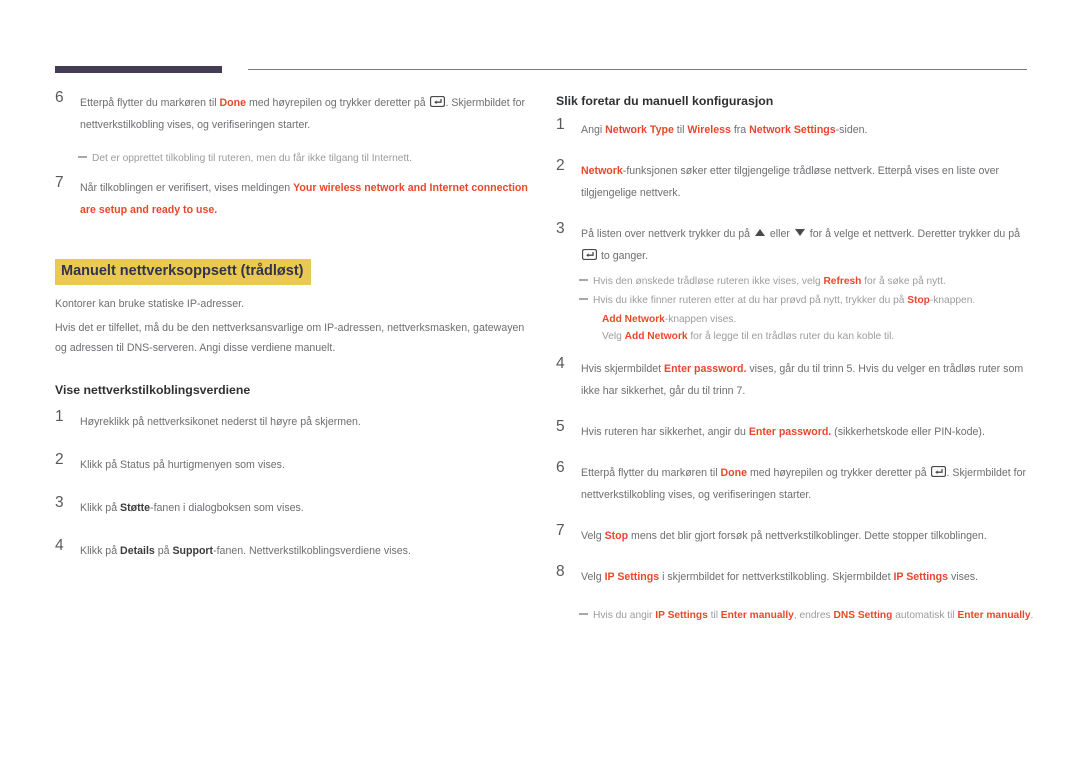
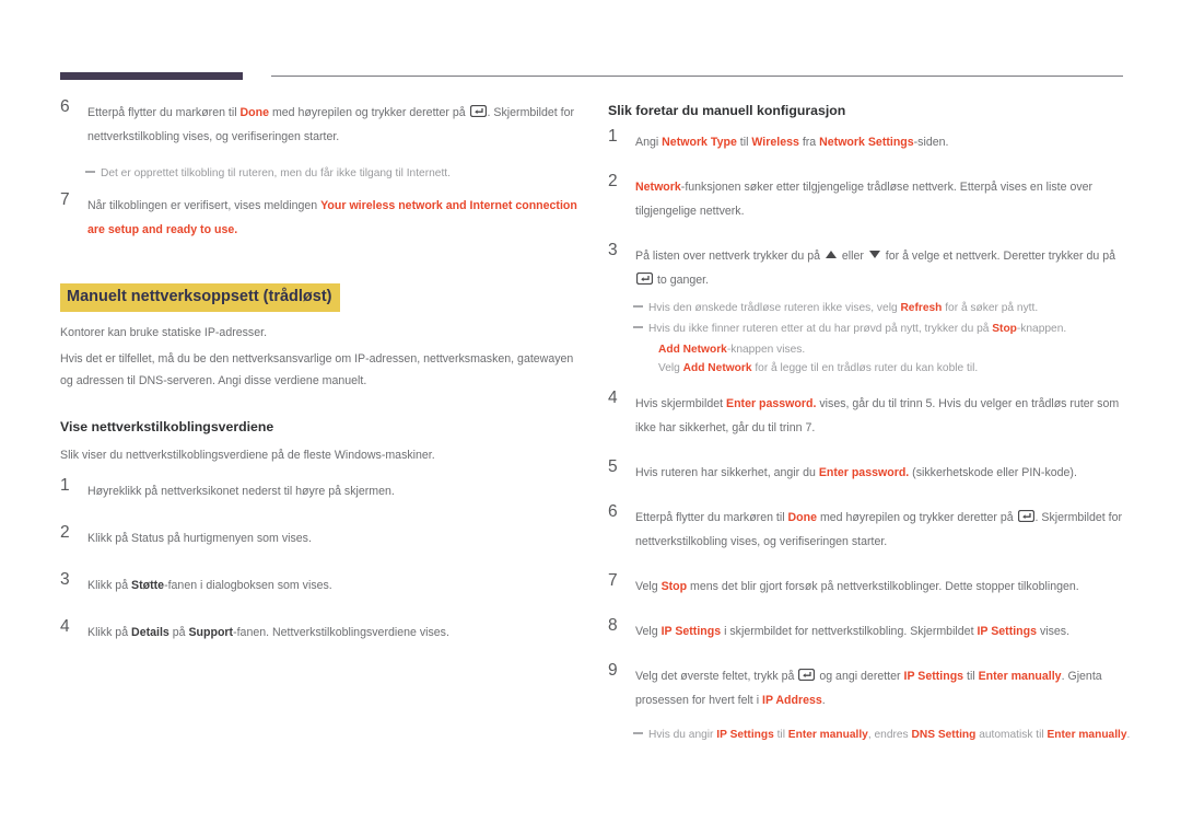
  6
  Etterpå flytter du markøren til Done med høyrepilen og trykker deretter på . Skjermbildet for nettverkstilkobling vises, og verifiseringen starter.
  Det er opprettet tilkobling til ruteren, men du får ikke tilgang til Internett.
  7
  Når tilkoblingen er verifisert, vises meldingen Your wireless network and Internet connection are setup and ready to use.
  Manuelt nettverksoppsett (trådløst)
  Kontorer kan bruke statiske IP-adresser.
  Hvis det er tilfellet, må du be den nettverksansvarlige om IP-adressen, nettverksmasken, gatewayen og adressen til DNS-serveren. Angi disse verdiene manuelt.
  Vise nettverkstilkoblingsverdiene
+ Slik viser du nettverkstilkoblingsverdiene på de fleste Windows-maskiner.
  1
  Høyreklikk på nettverksikonet nederst til høyre på skjermen.
  2
  Klikk på Status på hurtigmenyen som vises.
  3
  Klikk på Støtte-fanen i dialogboksen som vises.
  4
  Klikk på Details på Support-fanen. Nettverkstilkoblingsverdiene vises.
  Slik foretar du manuell konfigurasjon
  1
  Angi Network Type til Wireless fra Network Settings-siden.
  2
  Network-funksjonen søker etter tilgjengelige trådløse nettverk. Etterpå vises en liste over tilgjengelige nettverk.
  3
  På listen over nettverk trykker du på eller for å velge et nettverk. Deretter trykker du på to ganger.
- Hvis den ønskede trådløse ruteren ikke vises, velg Refresh for å søke på nytt.
+ Hvis den ønskede trådløse ruteren ikke vises, velg Refresh for å søker på nytt.
  Hvis du ikke finner ruteren etter at du har prøvd på nytt, trykker du på Stop-knappen.
  Add Network-knappen vises.
  Velg Add Network for å legge til en trådløs ruter du kan koble til.
  4
  Hvis skjermbildet Enter password. vises, går du til trinn 5. Hvis du velger en trådløs ruter som ikke har sikkerhet, går du til trinn 7.
  5
  Hvis ruteren har sikkerhet, angir du Enter password. (sikkerhetskode eller PIN-kode).
  6
  Etterpå flytter du markøren til Done med høyrepilen og trykker deretter på . Skjermbildet for nettverkstilkobling vises, og verifiseringen starter.
  7
  Velg Stop mens det blir gjort forsøk på nettverkstilkoblinger. Dette stopper tilkoblingen.
  8
  Velg IP Settings i skjermbildet for nettverkstilkobling. Skjermbildet IP Settings vises.
+ 9
+ Velg det øverste feltet, trykk på og angi deretter IP Settings til Enter manually. Gjenta prosessen for hvert felt i IP Address.
  Hvis du angir IP Settings til Enter manually, endres DNS Setting automatisk til Enter manually.
